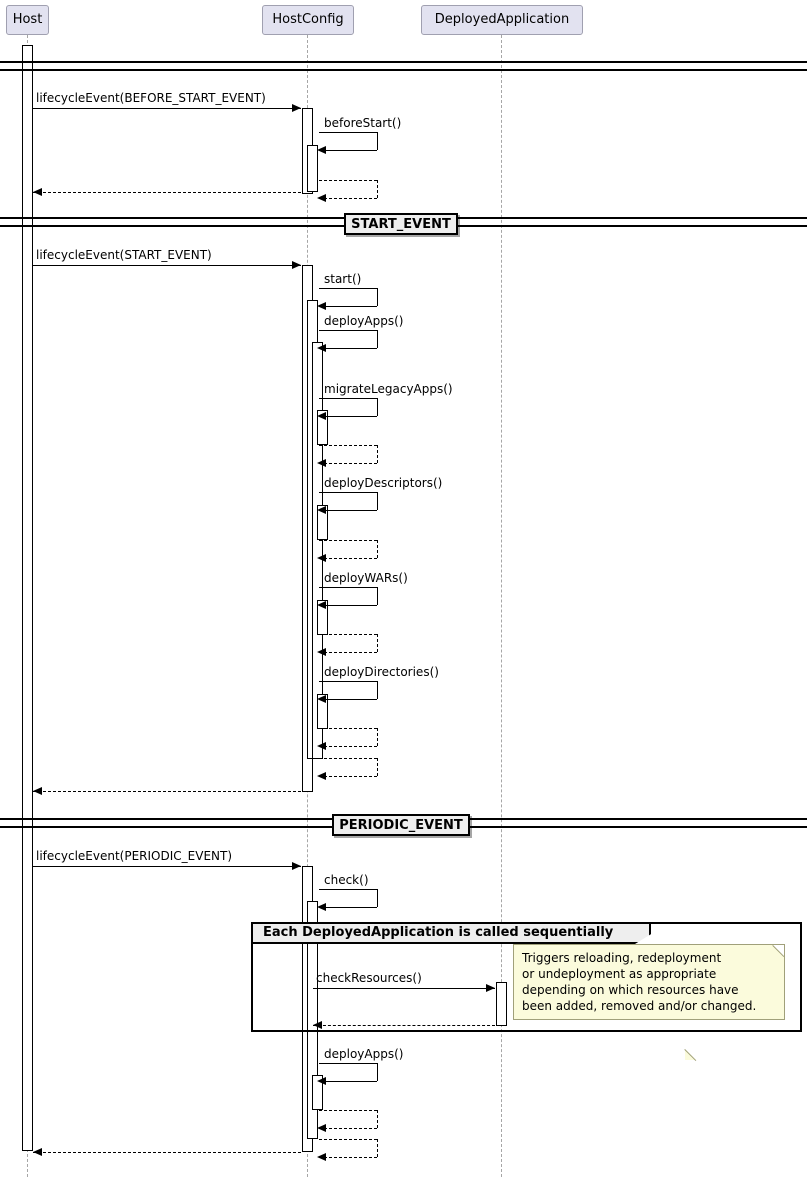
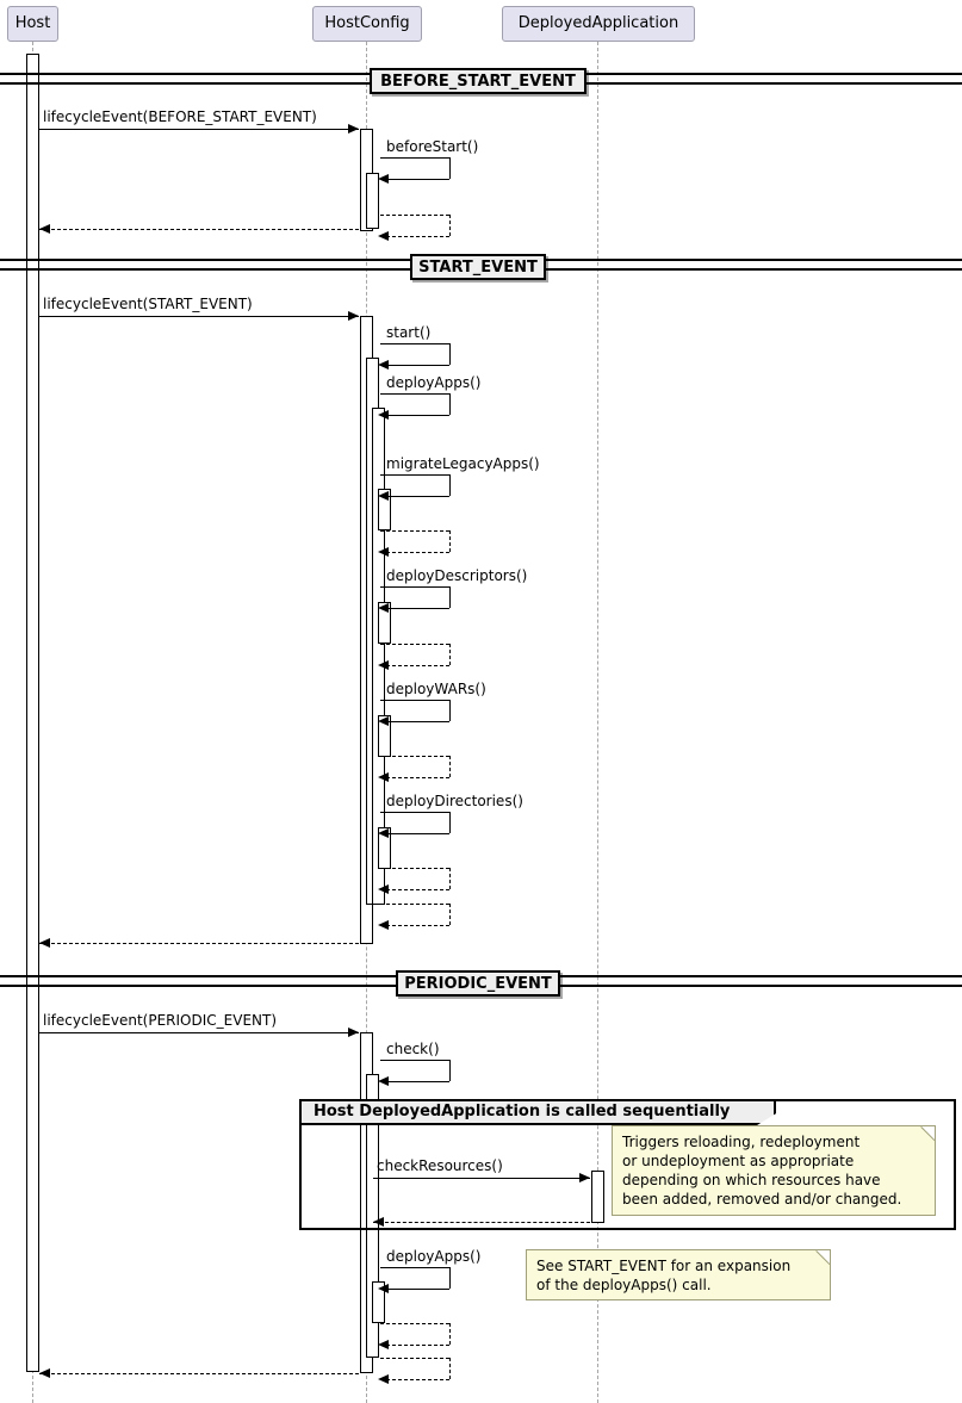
  lifecycleEvent(BEFORE_START_EVENT)
  beforeStart()
  lifecycleEvent(START_EVENT)
  start()
  deployApps()
  migrateLegacyApps()
  deployDescriptors()
  deployWARs()
  deployDirectories()
  lifecycleEvent(PERIODIC_EVENT)
  check()
  checkResources()
  deployApps()
- Each DeployedApplication is called sequentially
+ Host DeployedApplication is called sequentially
+ BEFORE_START_EVENT
  START_EVENT
  PERIODIC_EVENT
  Triggers reloading, redeployment
  or undeployment as appropriate
  depending on which resources have
  been added, removed and/or changed.
+ See START_EVENT for an expansion
+ of the deployApps() call.
  Host
  HostConfig
  DeployedApplication
